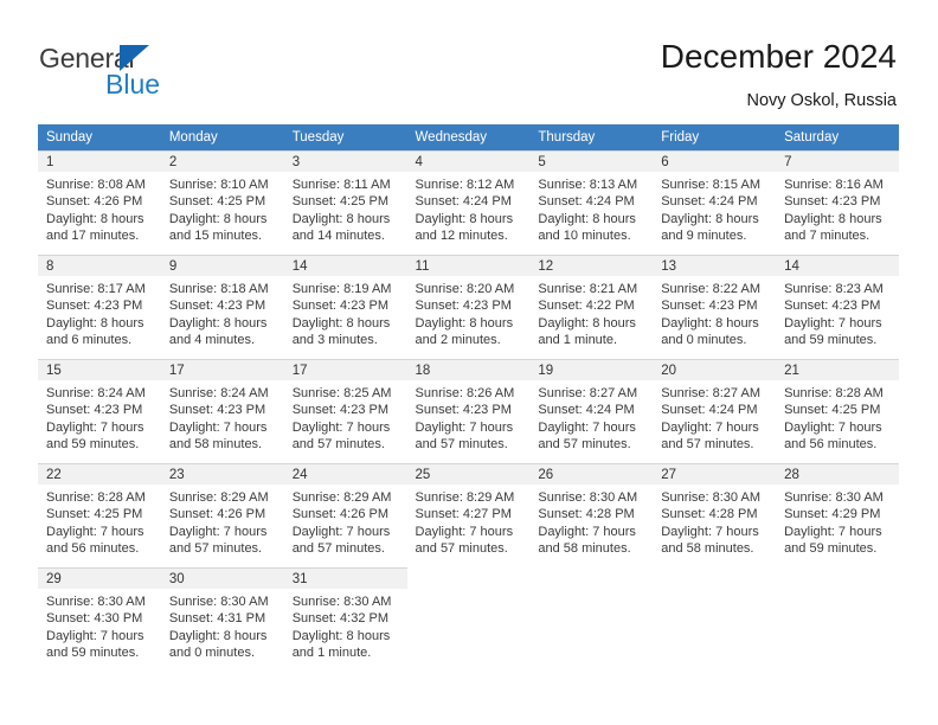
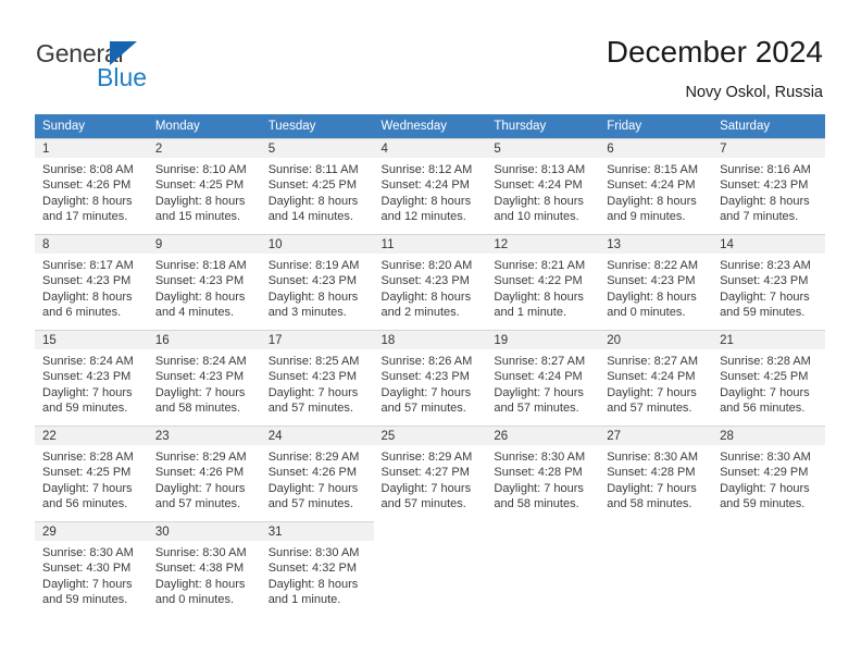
  General
  Blue
  December 2024
  Novy Oskol, Russia
  Sunday	Monday	Tuesday	Wednesday	Thursday	Friday	Saturday
- 1Sunrise: 8:08 AMSunset: 4:26 PMDaylight: 8 hoursand 17 minutes.	2Sunrise: 8:10 AMSunset: 4:25 PMDaylight: 8 hoursand 15 minutes.	3Sunrise: 8:11 AMSunset: 4:25 PMDaylight: 8 hoursand 14 minutes.	4Sunrise: 8:12 AMSunset: 4:24 PMDaylight: 8 hoursand 12 minutes.	5Sunrise: 8:13 AMSunset: 4:24 PMDaylight: 8 hoursand 10 minutes.	6Sunrise: 8:15 AMSunset: 4:24 PMDaylight: 8 hoursand 9 minutes.	7Sunrise: 8:16 AMSunset: 4:23 PMDaylight: 8 hoursand 7 minutes.
+ 1Sunrise: 8:08 AMSunset: 4:26 PMDaylight: 8 hoursand 17 minutes.	2Sunrise: 8:10 AMSunset: 4:25 PMDaylight: 8 hoursand 15 minutes.	5Sunrise: 8:11 AMSunset: 4:25 PMDaylight: 8 hoursand 14 minutes.	4Sunrise: 8:12 AMSunset: 4:24 PMDaylight: 8 hoursand 12 minutes.	5Sunrise: 8:13 AMSunset: 4:24 PMDaylight: 8 hoursand 10 minutes.	6Sunrise: 8:15 AMSunset: 4:24 PMDaylight: 8 hoursand 9 minutes.	7Sunrise: 8:16 AMSunset: 4:23 PMDaylight: 8 hoursand 7 minutes.
- 8Sunrise: 8:17 AMSunset: 4:23 PMDaylight: 8 hoursand 6 minutes.	9Sunrise: 8:18 AMSunset: 4:23 PMDaylight: 8 hoursand 4 minutes.	14Sunrise: 8:19 AMSunset: 4:23 PMDaylight: 8 hoursand 3 minutes.	11Sunrise: 8:20 AMSunset: 4:23 PMDaylight: 8 hoursand 2 minutes.	12Sunrise: 8:21 AMSunset: 4:22 PMDaylight: 8 hoursand 1 minute.	13Sunrise: 8:22 AMSunset: 4:23 PMDaylight: 8 hoursand 0 minutes.	14Sunrise: 8:23 AMSunset: 4:23 PMDaylight: 7 hoursand 59 minutes.
+ 8Sunrise: 8:17 AMSunset: 4:23 PMDaylight: 8 hoursand 6 minutes.	9Sunrise: 8:18 AMSunset: 4:23 PMDaylight: 8 hoursand 4 minutes.	10Sunrise: 8:19 AMSunset: 4:23 PMDaylight: 8 hoursand 3 minutes.	11Sunrise: 8:20 AMSunset: 4:23 PMDaylight: 8 hoursand 2 minutes.	12Sunrise: 8:21 AMSunset: 4:22 PMDaylight: 8 hoursand 1 minute.	13Sunrise: 8:22 AMSunset: 4:23 PMDaylight: 8 hoursand 0 minutes.	14Sunrise: 8:23 AMSunset: 4:23 PMDaylight: 7 hoursand 59 minutes.
- 15Sunrise: 8:24 AMSunset: 4:23 PMDaylight: 7 hoursand 59 minutes.	17Sunrise: 8:24 AMSunset: 4:23 PMDaylight: 7 hoursand 58 minutes.	17Sunrise: 8:25 AMSunset: 4:23 PMDaylight: 7 hoursand 57 minutes.	18Sunrise: 8:26 AMSunset: 4:23 PMDaylight: 7 hoursand 57 minutes.	19Sunrise: 8:27 AMSunset: 4:24 PMDaylight: 7 hoursand 57 minutes.	20Sunrise: 8:27 AMSunset: 4:24 PMDaylight: 7 hoursand 57 minutes.	21Sunrise: 8:28 AMSunset: 4:25 PMDaylight: 7 hoursand 56 minutes.
+ 15Sunrise: 8:24 AMSunset: 4:23 PMDaylight: 7 hoursand 59 minutes.	16Sunrise: 8:24 AMSunset: 4:23 PMDaylight: 7 hoursand 58 minutes.	17Sunrise: 8:25 AMSunset: 4:23 PMDaylight: 7 hoursand 57 minutes.	18Sunrise: 8:26 AMSunset: 4:23 PMDaylight: 7 hoursand 57 minutes.	19Sunrise: 8:27 AMSunset: 4:24 PMDaylight: 7 hoursand 57 minutes.	20Sunrise: 8:27 AMSunset: 4:24 PMDaylight: 7 hoursand 57 minutes.	21Sunrise: 8:28 AMSunset: 4:25 PMDaylight: 7 hoursand 56 minutes.
  22Sunrise: 8:28 AMSunset: 4:25 PMDaylight: 7 hoursand 56 minutes.	23Sunrise: 8:29 AMSunset: 4:26 PMDaylight: 7 hoursand 57 minutes.	24Sunrise: 8:29 AMSunset: 4:26 PMDaylight: 7 hoursand 57 minutes.	25Sunrise: 8:29 AMSunset: 4:27 PMDaylight: 7 hoursand 57 minutes.	26Sunrise: 8:30 AMSunset: 4:28 PMDaylight: 7 hoursand 58 minutes.	27Sunrise: 8:30 AMSunset: 4:28 PMDaylight: 7 hoursand 58 minutes.	28Sunrise: 8:30 AMSunset: 4:29 PMDaylight: 7 hoursand 59 minutes.
- 29Sunrise: 8:30 AMSunset: 4:30 PMDaylight: 7 hoursand 59 minutes.	30Sunrise: 8:30 AMSunset: 4:31 PMDaylight: 8 hoursand 0 minutes.	31Sunrise: 8:30 AMSunset: 4:32 PMDaylight: 8 hoursand 1 minute.
+ 29Sunrise: 8:30 AMSunset: 4:30 PMDaylight: 7 hoursand 59 minutes.	30Sunrise: 8:30 AMSunset: 4:38 PMDaylight: 8 hoursand 0 minutes.	31Sunrise: 8:30 AMSunset: 4:32 PMDaylight: 8 hoursand 1 minute.
